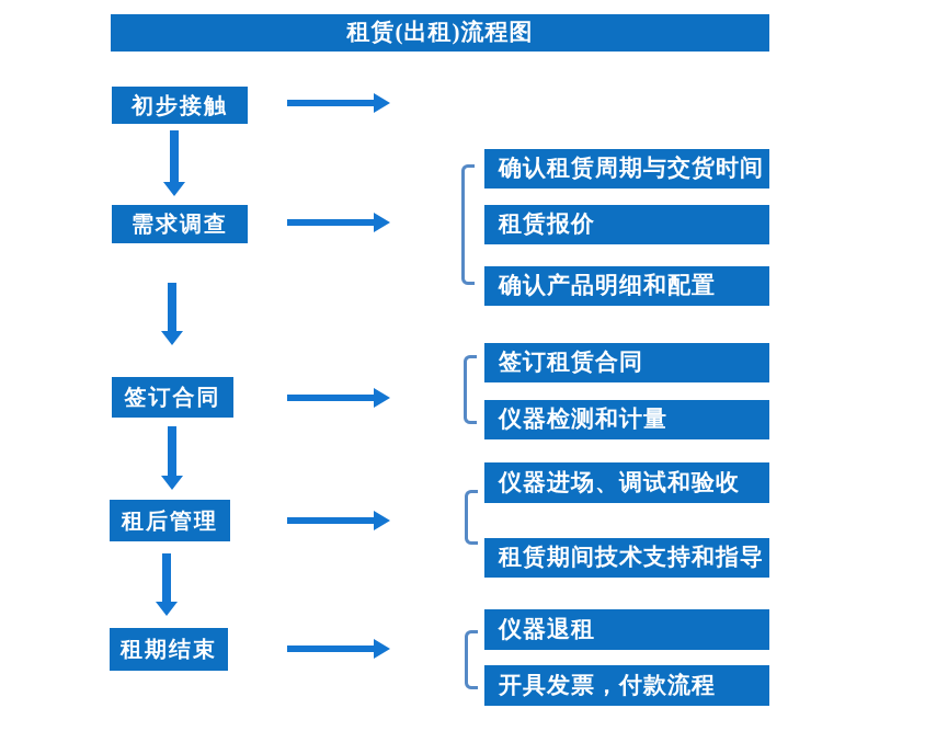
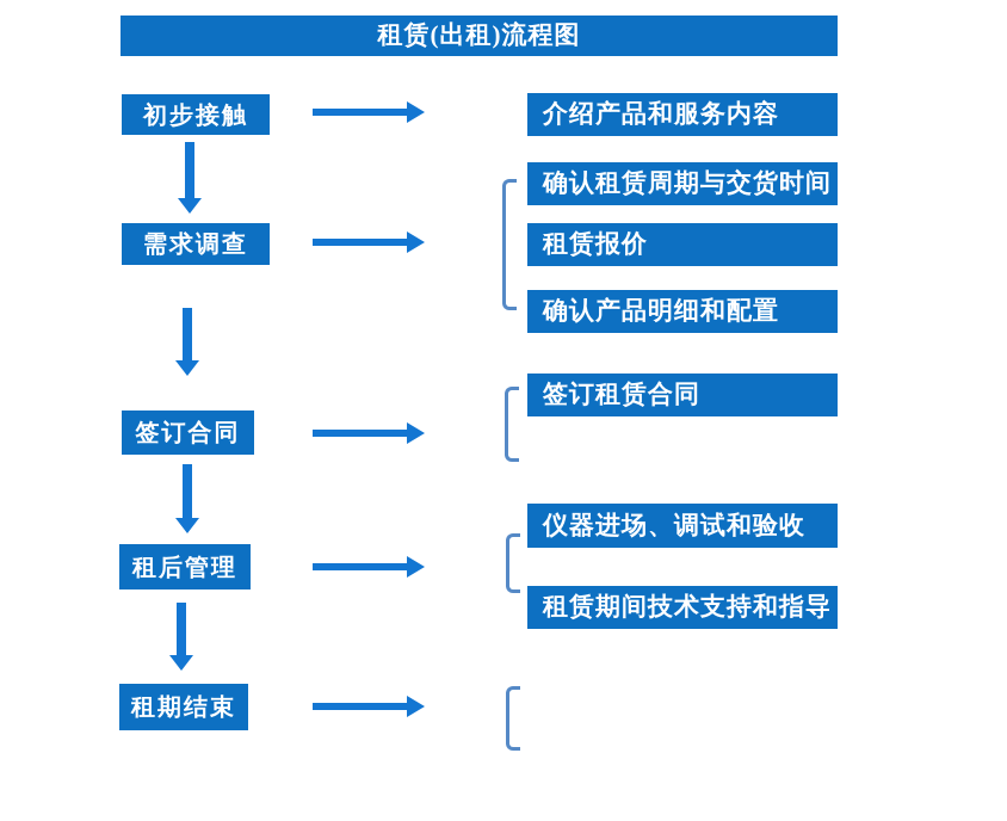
  租赁(出租)流程图
  初步接触
  需求调查
  签订合同
  租后管理
  租期结束
+ 介绍产品和服务内容
  确认租赁周期与交货时间
  租赁报价
  确认产品明细和配置
  签订租赁合同
- 仪器检测和计量
  仪器进场、调试和验收
  租赁期间技术支持和指导
- 仪器退租
- 开具发票，付款流程
